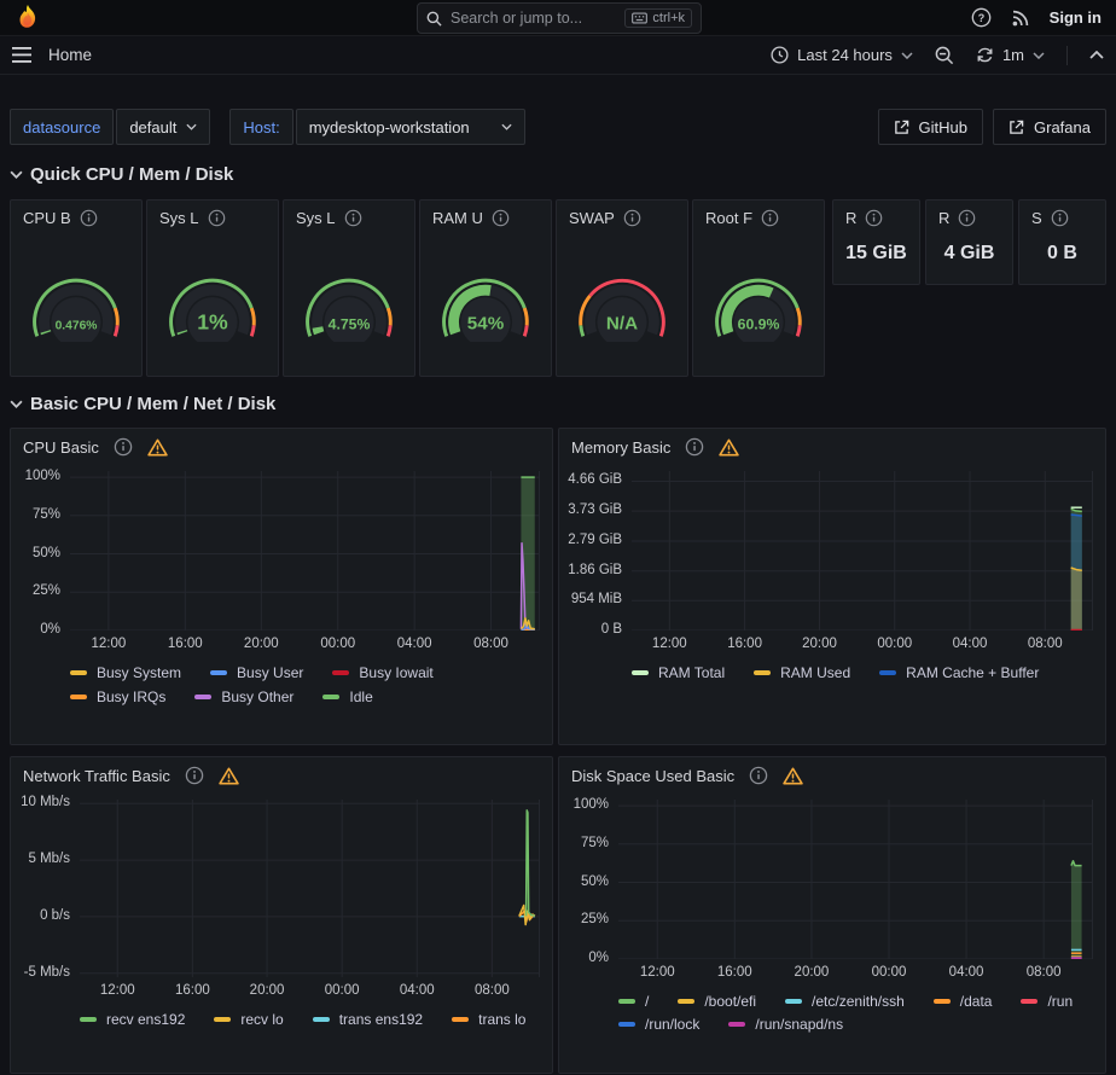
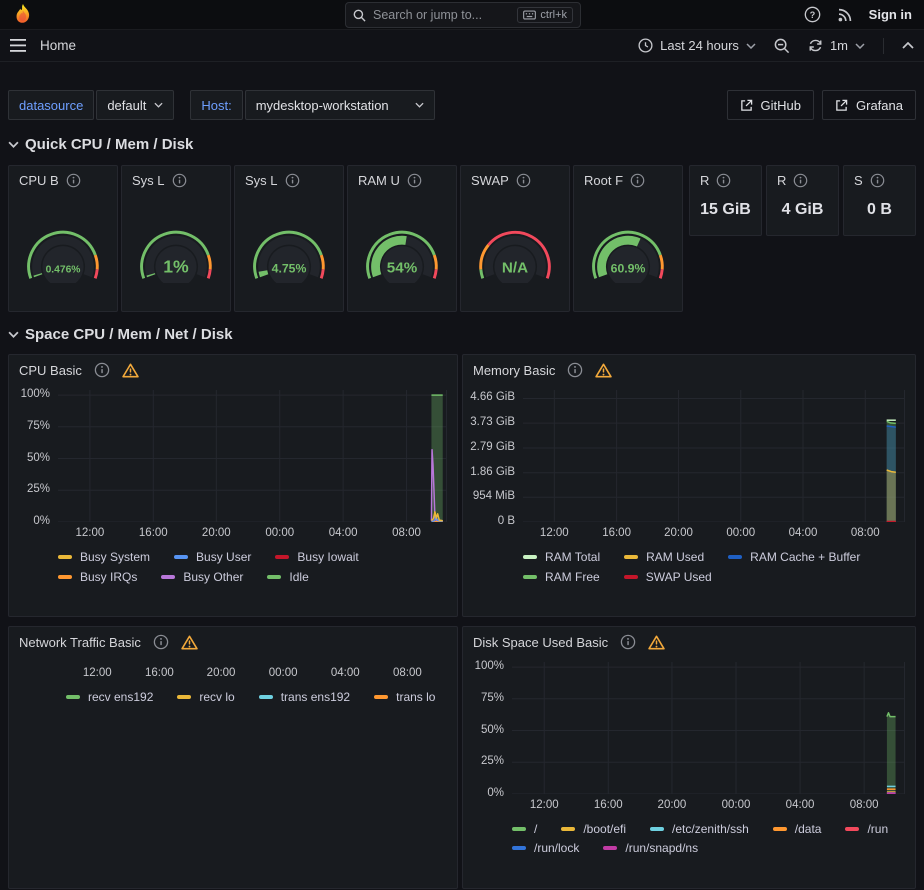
  Search or jump to...
  ctrl+k
  ?
  Sign in
  Home
  Last 24 hours
  1m
  datasource
  default
  Host:
  mydesktop-workstation
  GitHub
  Grafana
  Quick CPU / Mem / Disk
  CPU B
  0.476%
  Sys L
  1%
  Sys L
  4.75%
  RAM U
  54%
  SWAP
  N/A
  Root F
  60.9%
  R
  15 GiB
  R
  4 GiB
  S
  0 B
- Basic CPU / Mem / Net / Disk
+ Space CPU / Mem / Net / Disk
  CPU Basic
  100%
  75%
  50%
  25%
  0%
  12:00
  16:00
  20:00
  00:00
  04:00
  08:00
  Busy System
  Busy User
  Busy Iowait
  Busy IRQs
  Busy Other
  Idle
  Memory Basic
  4.66 GiB
  3.73 GiB
  2.79 GiB
  1.86 GiB
  954 MiB
  0 B
  12:00
  16:00
  20:00
  00:00
  04:00
  08:00
  RAM Total
  RAM Used
  RAM Cache + Buffer
+ RAM Free
+ SWAP Used
  Network Traffic Basic
- 10 Mb/s
- 5 Mb/s
- 0 b/s
- -5 Mb/s
  12:00
  16:00
  20:00
  00:00
  04:00
  08:00
  recv ens192
  recv lo
  trans ens192
  trans lo
  Disk Space Used Basic
  100%
  75%
  50%
  25%
  0%
  12:00
  16:00
  20:00
  00:00
  04:00
  08:00
  /
  /boot/efi
  /etc/zenith/ssh
  /data
  /run
  /run/lock
  /run/snapd/ns
